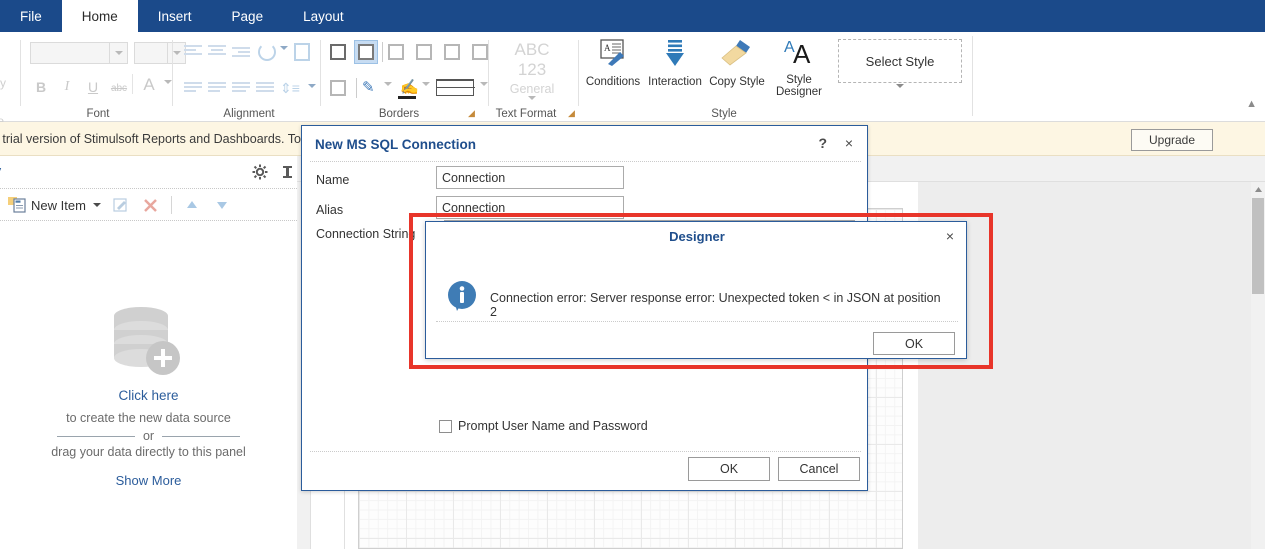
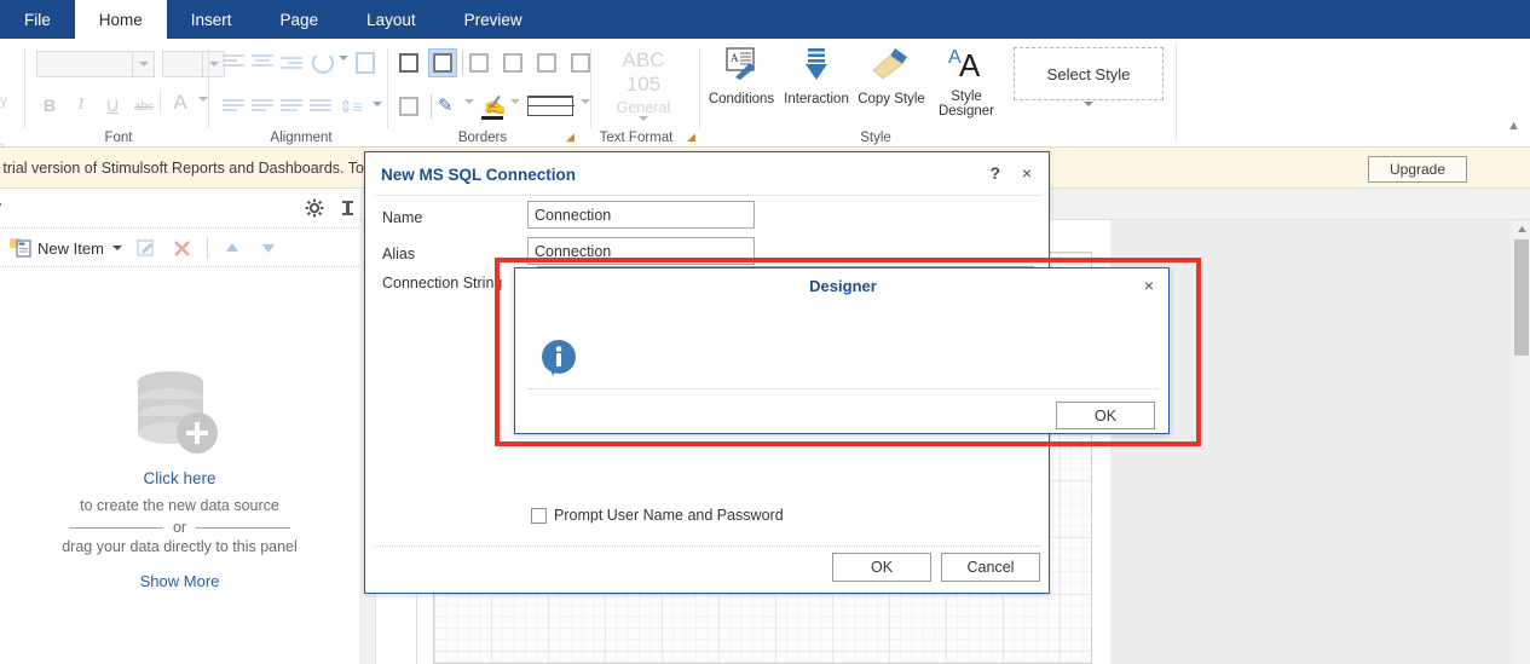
  File
  Home
  Insert
  Page
  Layout
+ Preview
  y
  B
  I
  U
  abc
  A
  Font
  ⇕≡
  Alignment
  ✎
  ✍
  Borders
  ◢
  ABC
- 123
+ 105
  General
  Text Format
  ◢
  A
  Conditions
  Interaction
  Copy Style
  A
  A
  Style
  Designer
  Select Style
  Style
  ▲
  trial version of Stimulsoft Reports and Dashboards. To
  Upgrade
  New Item
  Click here
  to create the new data source
  or
  drag your data directly to this panel
  Show More
  New MS SQL Connection
  ?
  ×
  Name
  Connection
  Alias
  Connection
  Connection String
  Prompt User Name and Password
  OK
  Cancel
  Designer
  ×
- Connection error: Server response error: Unexpected token < in JSON at position 2
  OK
